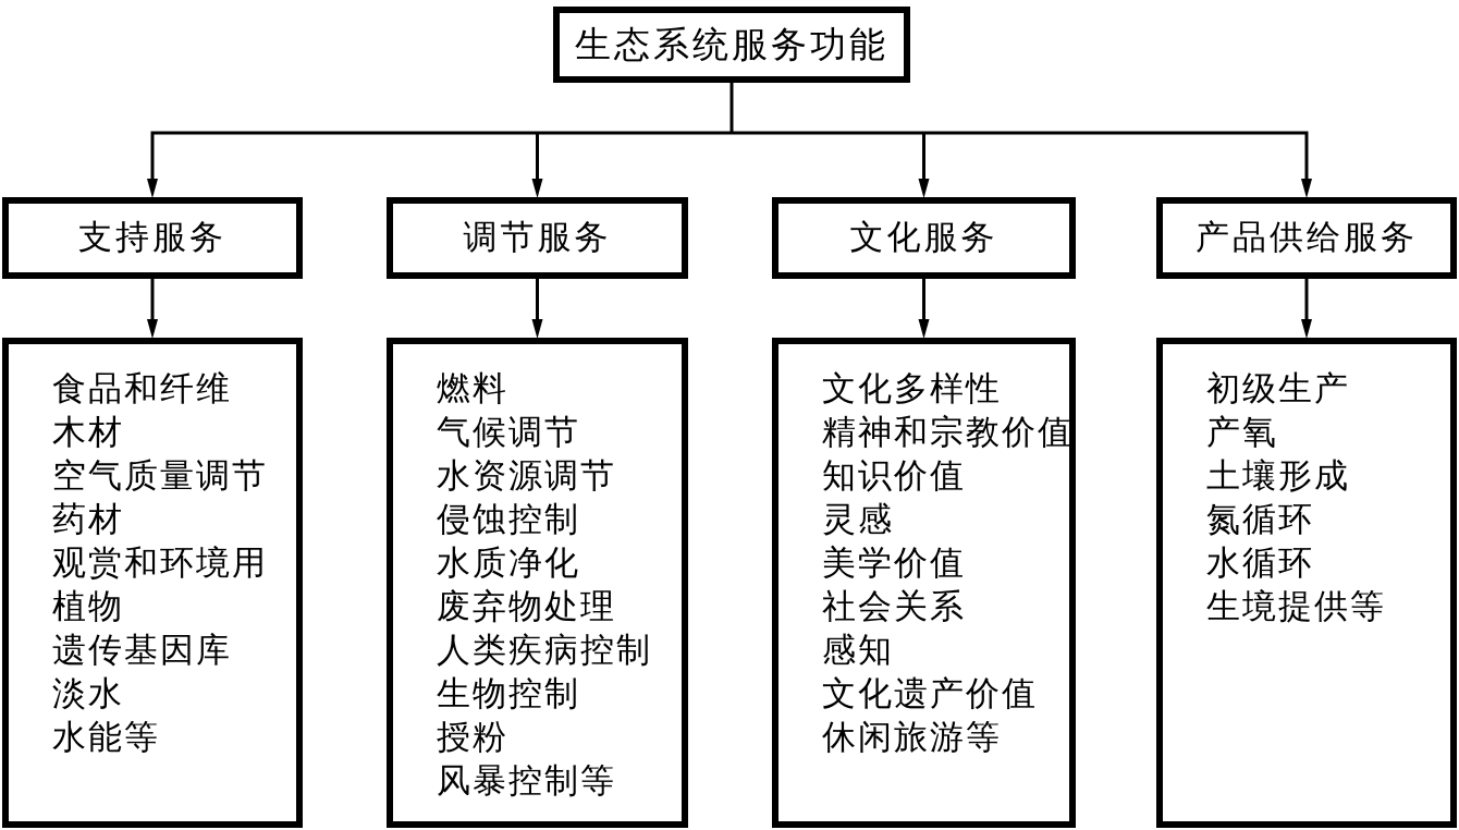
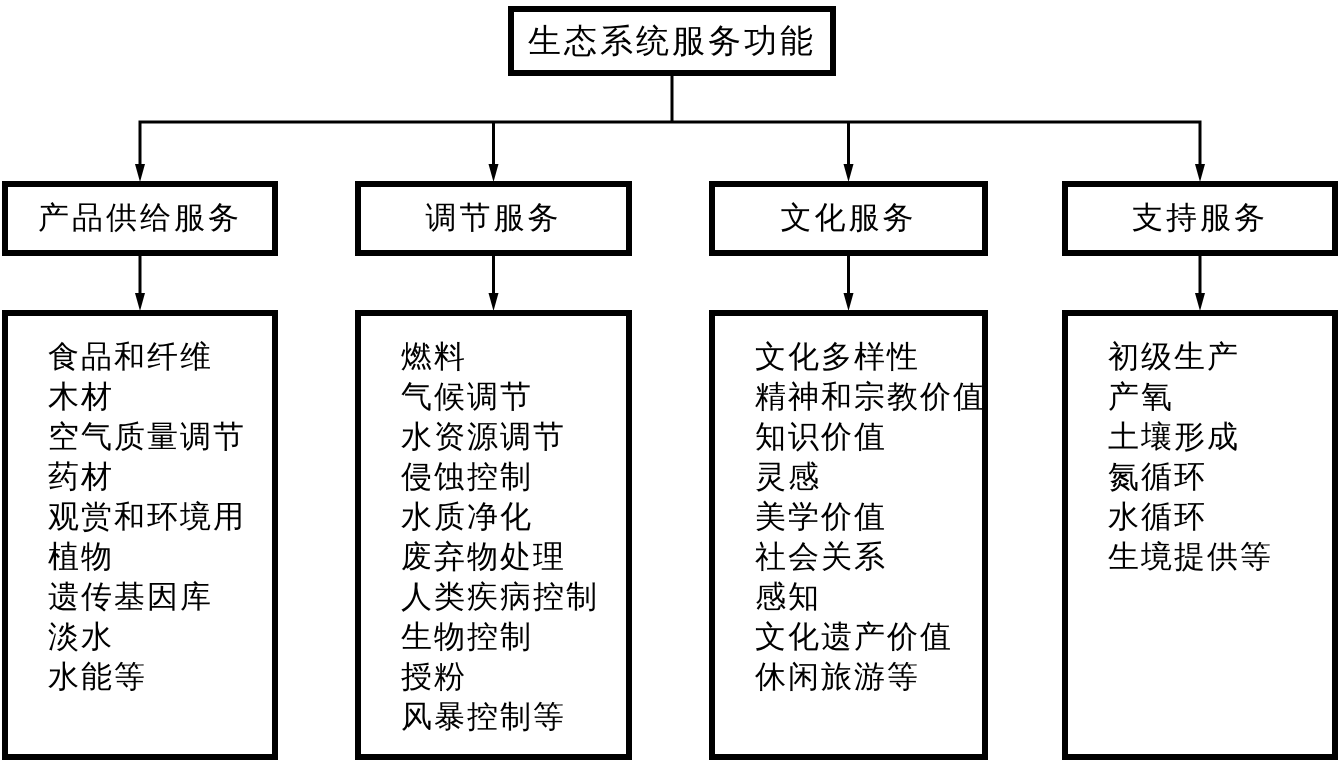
  生态系统服务功能
- 支持服务
+ 产品供给服务
  调节服务
  文化服务
- 产品供给服务
+ 支持服务
  食品和纤维
  木材
  空气质量调节
  药材
  观赏和环境用
  植物
  遗传基因库
  淡水
  水能等
  燃料
  气候调节
  水资源调节
  侵蚀控制
  水质净化
  废弃物处理
  人类疾病控制
  生物控制
  授粉
  风暴控制等
  文化多样性
  精神和宗教价值
  知识价值
  灵感
  美学价值
  社会关系
  感知
  文化遗产价值
  休闲旅游等
  初级生产
  产氧
  土壤形成
  氮循环
  水循环
  生境提供等
